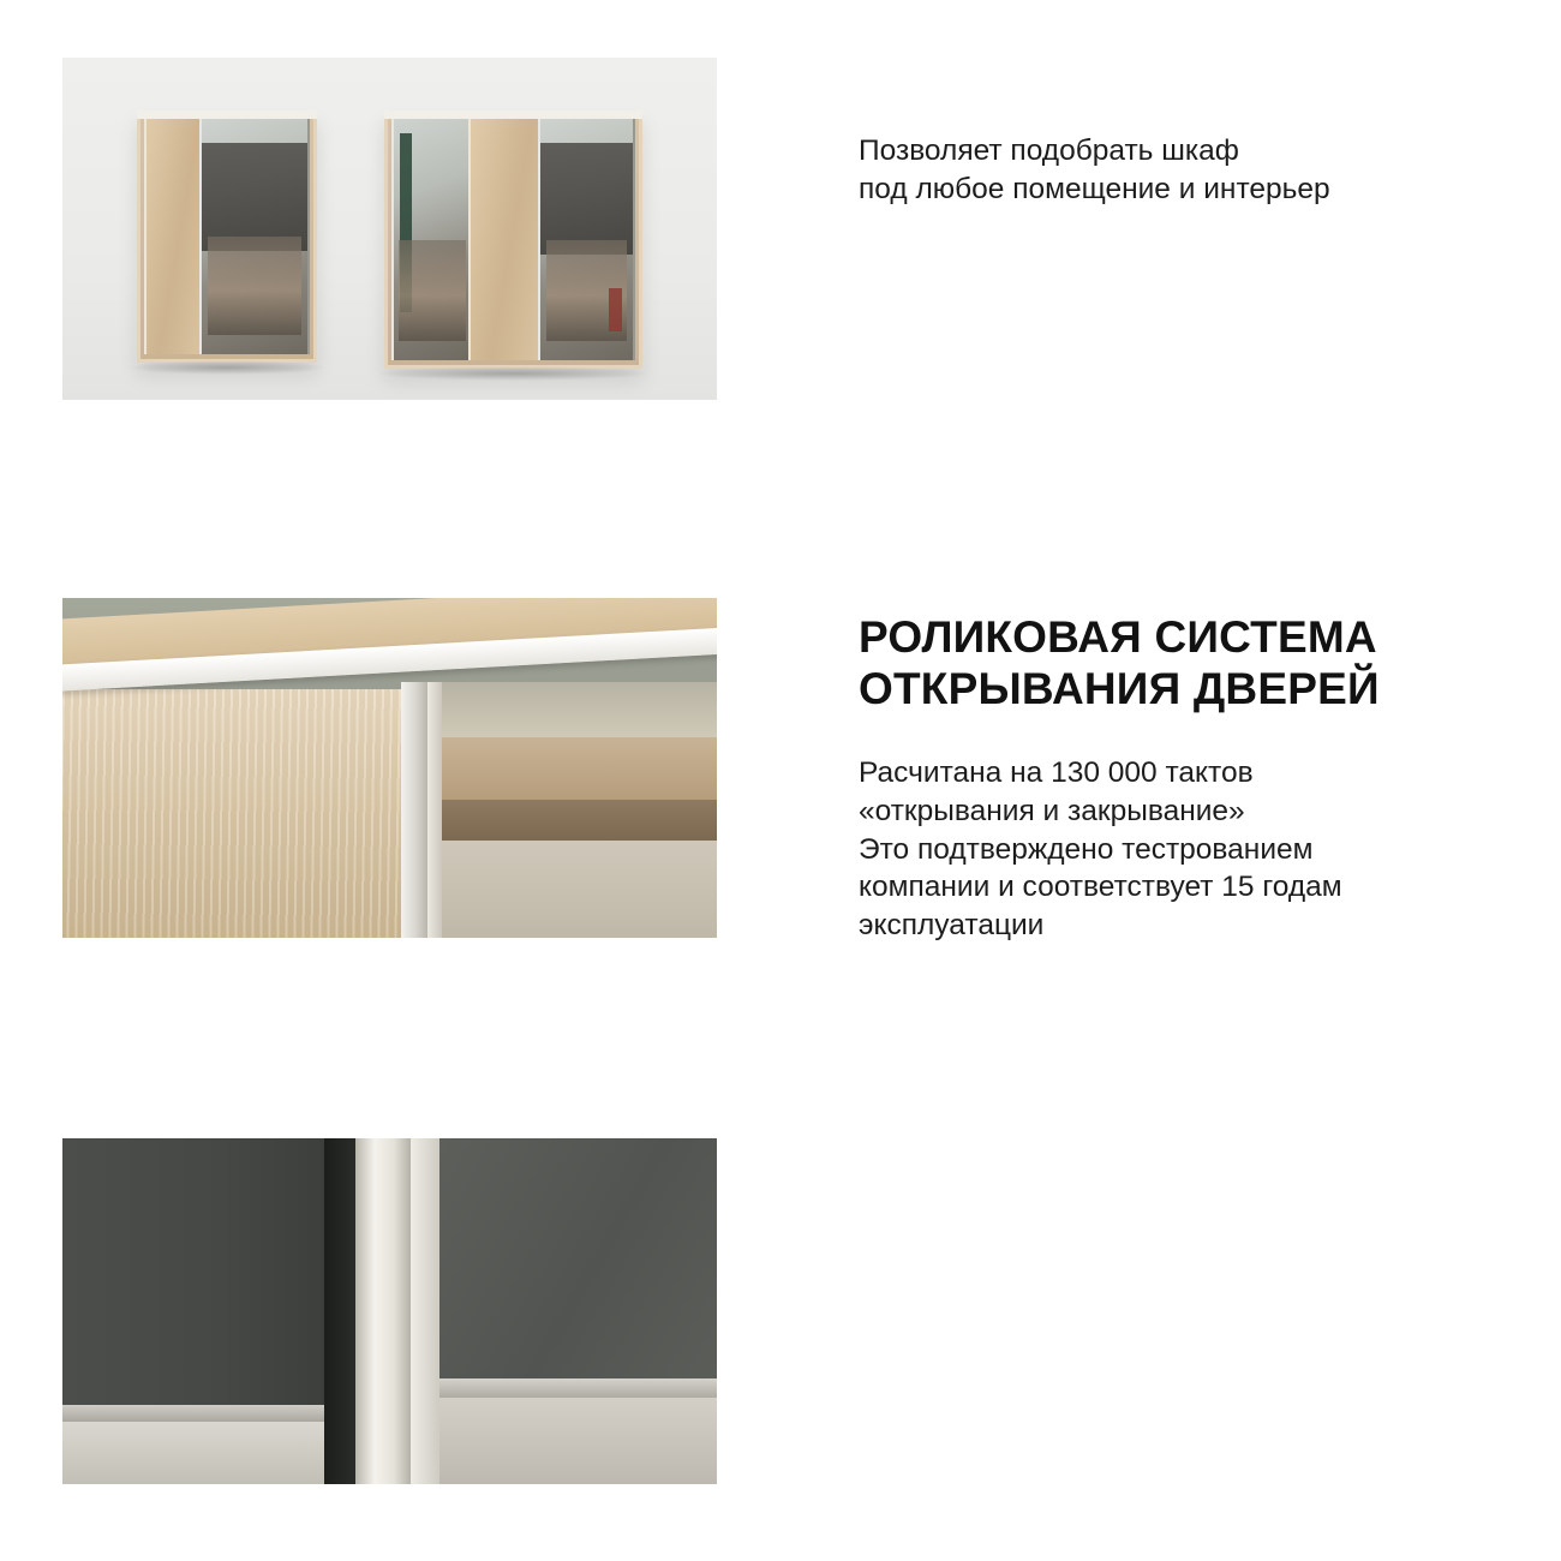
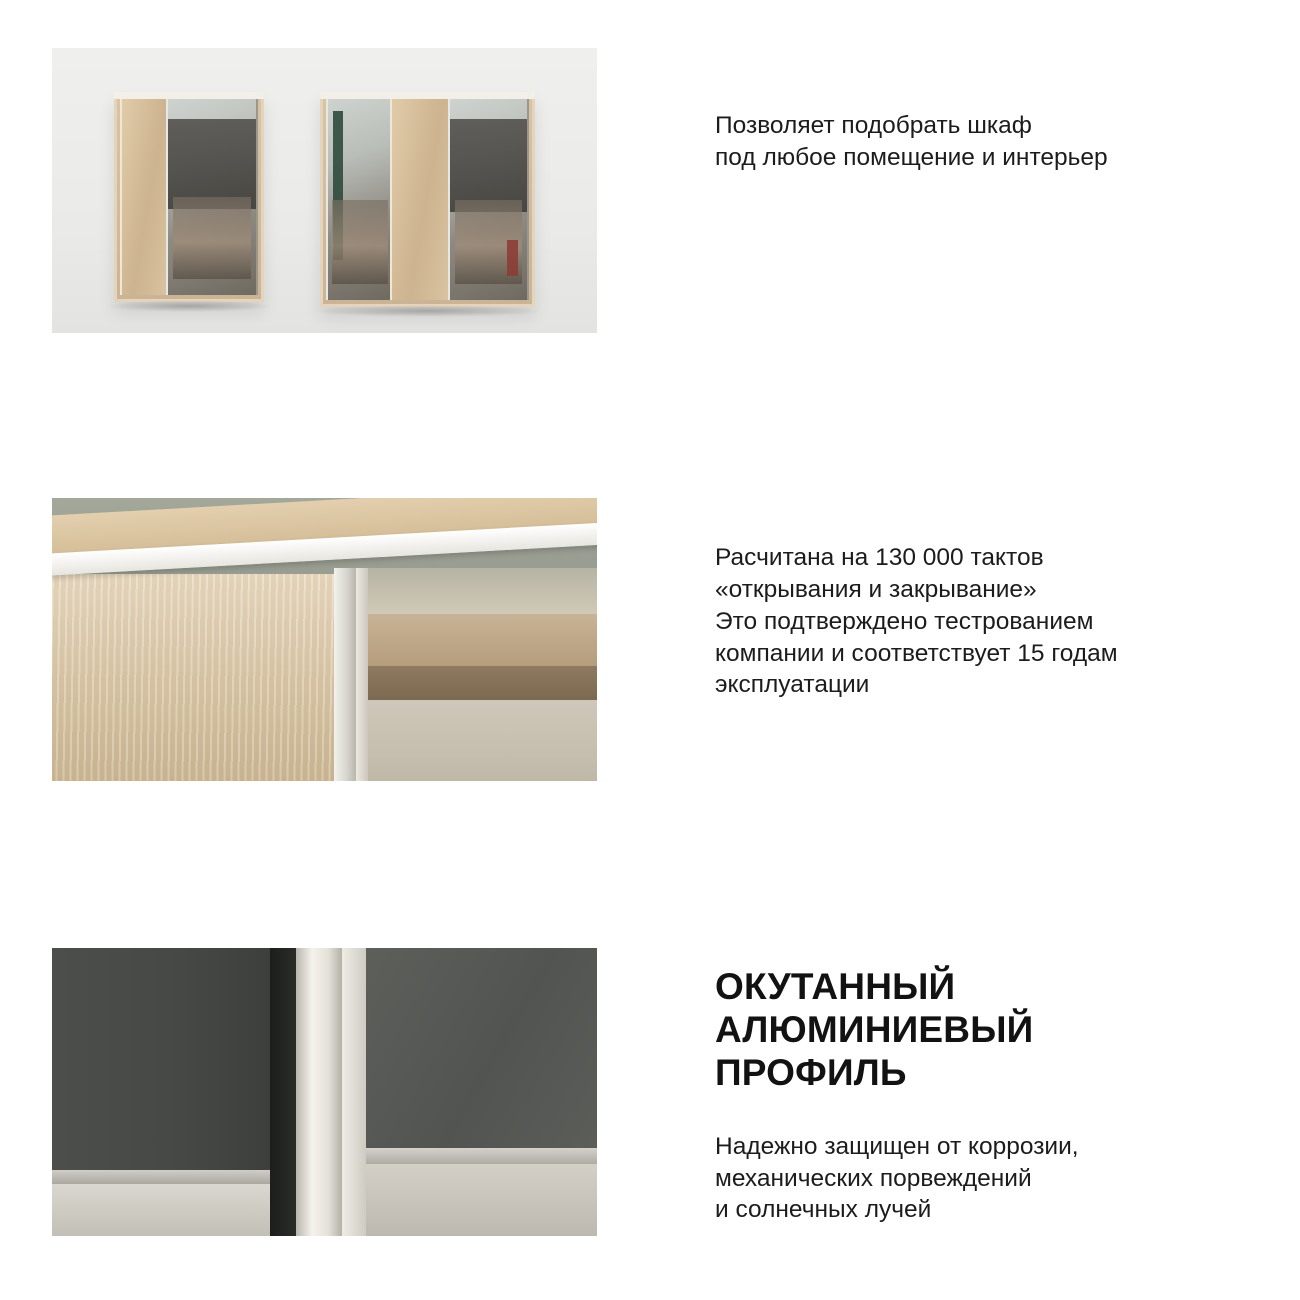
  Позволяет подобрать шкаф
  под любое помещение и интерьер
- РОЛИКОВАЯ СИСТЕМА
- ОТКРЫВАНИЯ ДВЕРЕЙ
  Расчитана на 130 000 тактов
  «открывания и закрывание»
  Это подтверждено тестрованием
  компании и соответствует 15 годам
  эксплуатации
+ ОКУТАННЫЙ
+ АЛЮМИНИЕВЫЙ
+ ПРОФИЛЬ
+ Надежно защищен от коррозии,
+ механических порвеждений
+ и солнечных лучей
